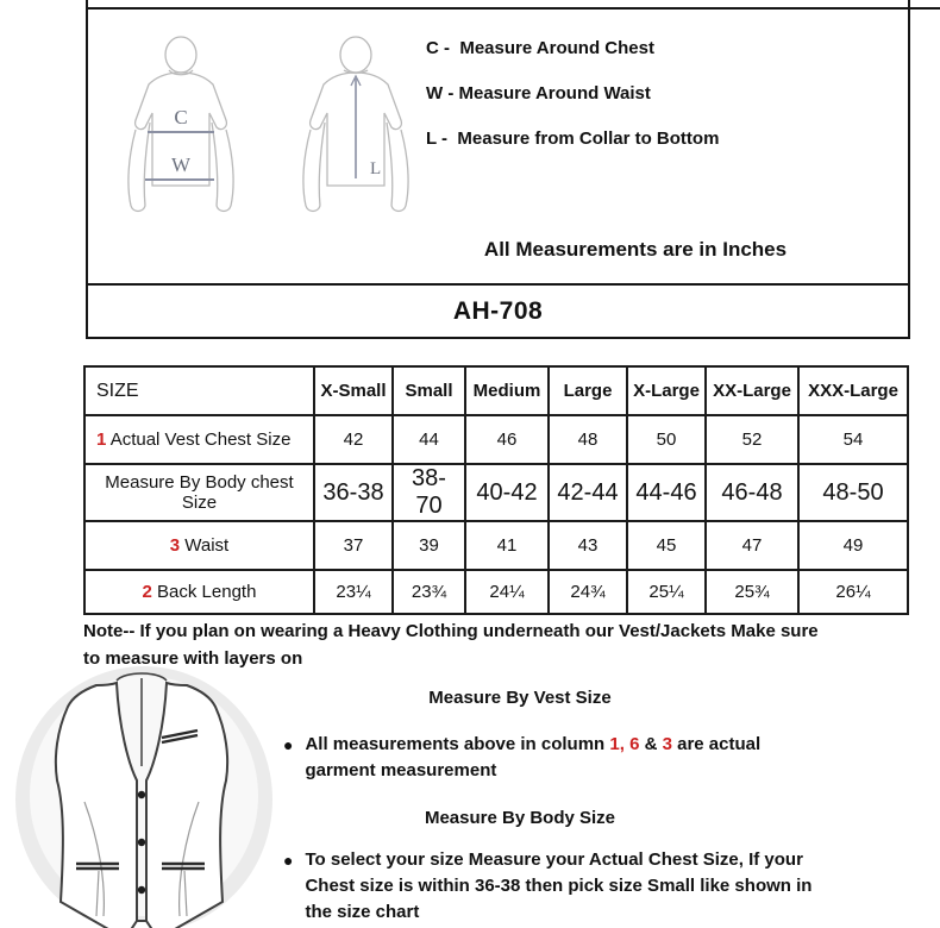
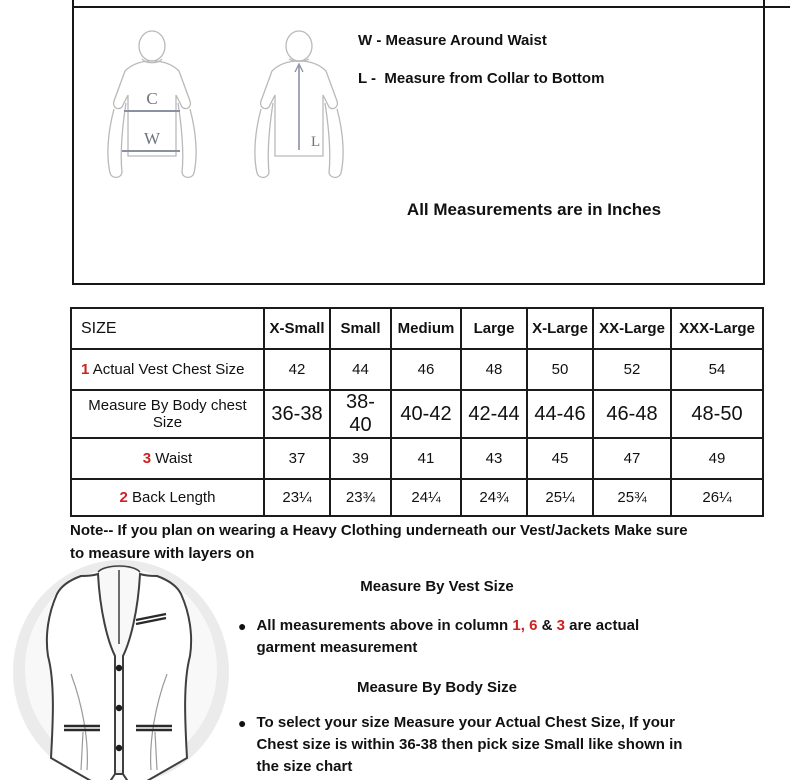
  C
  W
  L
- C - Measure Around Chest
  W - Measure Around Waist
  L - Measure from Collar to Bottom
  All Measurements are in Inches
- AH-708
  SIZE	X-Small	Small	Medium	Large	X-Large	XX-Large	XXX-Large
  1 Actual Vest Chest Size	42	44	46	48	50	52	54
- Measure By Body chest Size	36-38	38-70	40-42	42-44	44-46	46-48	48-50
+ Measure By Body chest Size	36-38	38-40	40-42	42-44	44-46	46-48	48-50
  3 Waist	37	39	41	43	45	47	49
  2 Back Length	23¼	23¾	24¼	24¾	25¼	25¾	26¼
  Note-- If you plan on wearing a Heavy Clothing underneath our Vest/Jackets Make sure
  to measure with layers on
  Measure By Vest Size
  ●
  All measurements above in column 1, 6 & 3 are actual
  garment measurement
  Measure By Body Size
  ●
  To select your size Measure your Actual Chest Size, If your
  Chest size is within 36-38 then pick size Small like shown in
  the size chart
